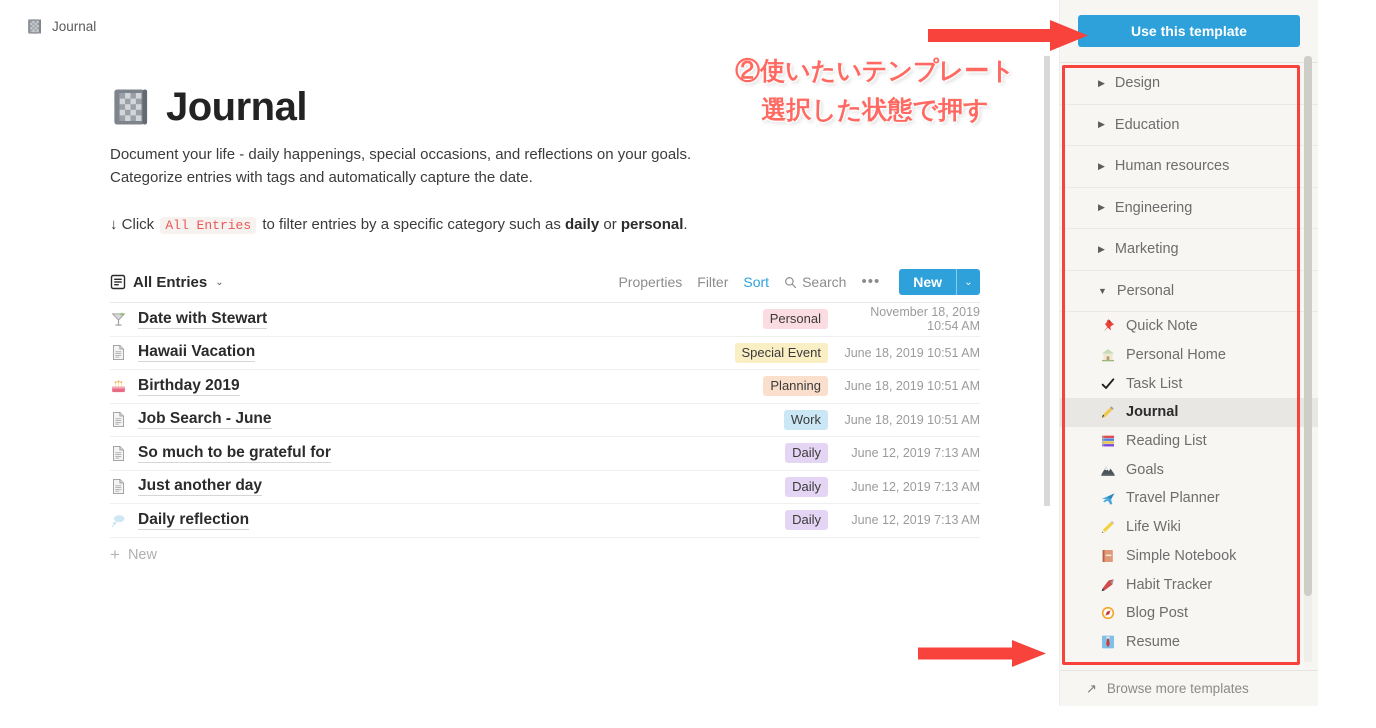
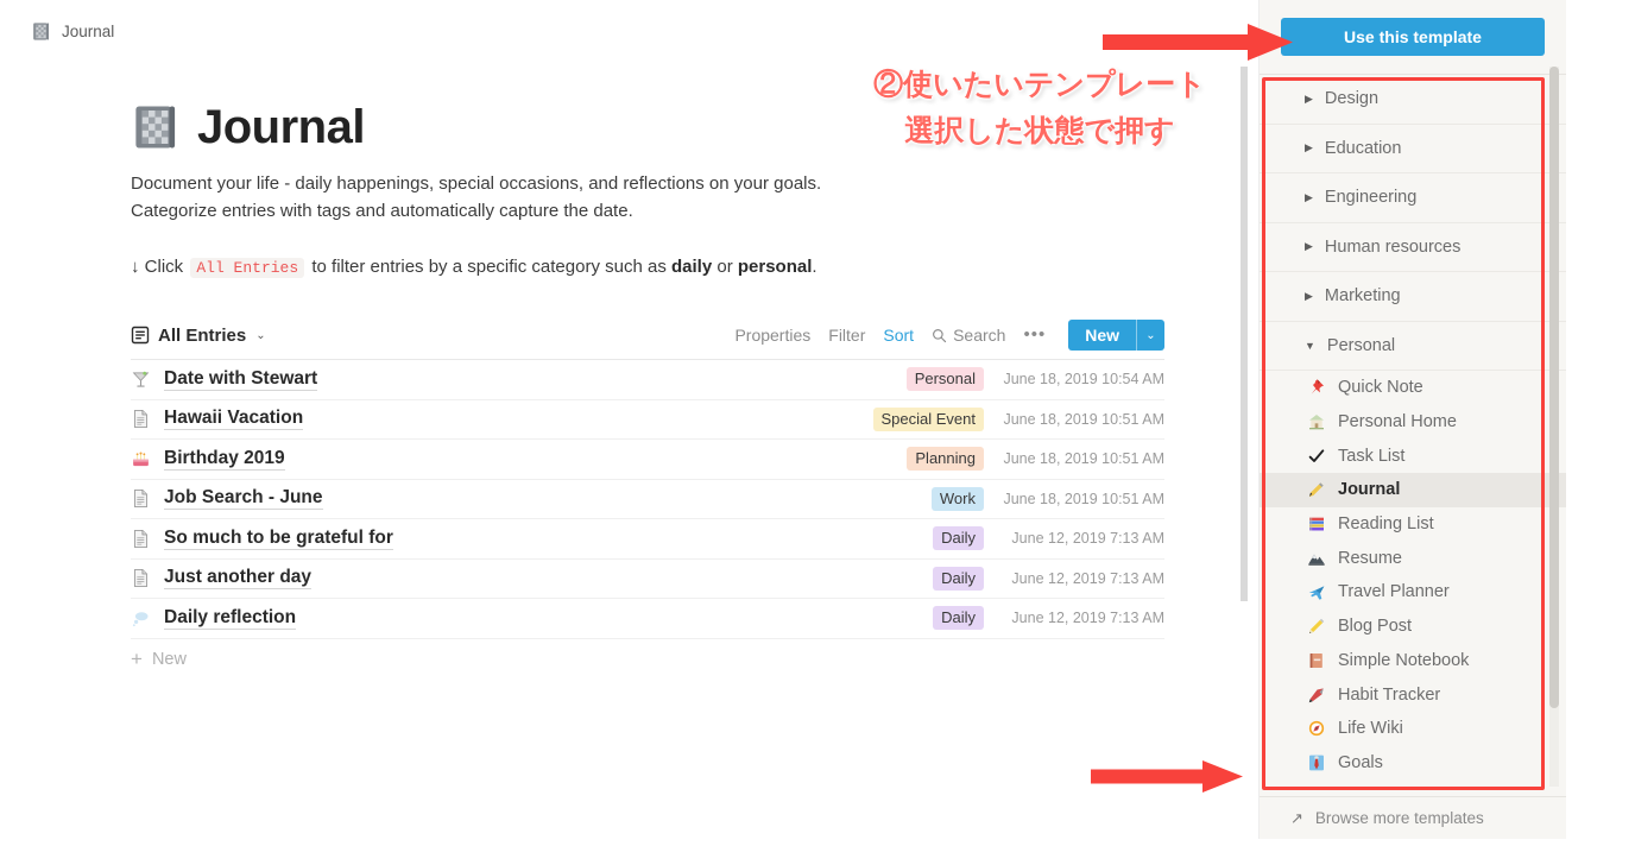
  Journal
  Journal
  Document your life - daily happenings, special occasions, and reflections on your goals. Categorize entries with tags and automatically capture the date.
  ↓ Click All Entries to filter entries by a specific category such as daily or personal.
  All Entries
  ⌄
  Properties
  Filter
  Sort
  Search
  •••
  New
  ⌄
  Date with Stewart
  Personal
- November 18, 2019 10:54 AM
+ June 18, 2019 10:54 AM
  Hawaii Vacation
  Special Event
  June 18, 2019 10:51 AM
  Birthday 2019
  Planning
  June 18, 2019 10:51 AM
  Job Search - June
  Work
  June 18, 2019 10:51 AM
  So much to be grateful for
  Daily
  June 12, 2019 7:13 AM
  Just another day
  Daily
  June 12, 2019 7:13 AM
  Daily reflection
  Daily
  June 12, 2019 7:13 AM
  +
  New
  Use this template
  ▶
  Design
  ▶
  Education
  ▶
- Human resources
+ Engineering
  ▶
- Engineering
+ Human resources
  ▶
  Marketing
  ▼
  Personal
  Quick Note
  Personal Home
  Task List
  Journal
  Reading List
- Goals
+ Resume
  Travel Planner
- Life Wiki
+ Blog Post
  Simple Notebook
  Habit Tracker
- Blog Post
+ Life Wiki
- Resume
+ Goals
  ↗
  Browse more templates
  ②使いたいテンプレート
  選択した状態で押す
